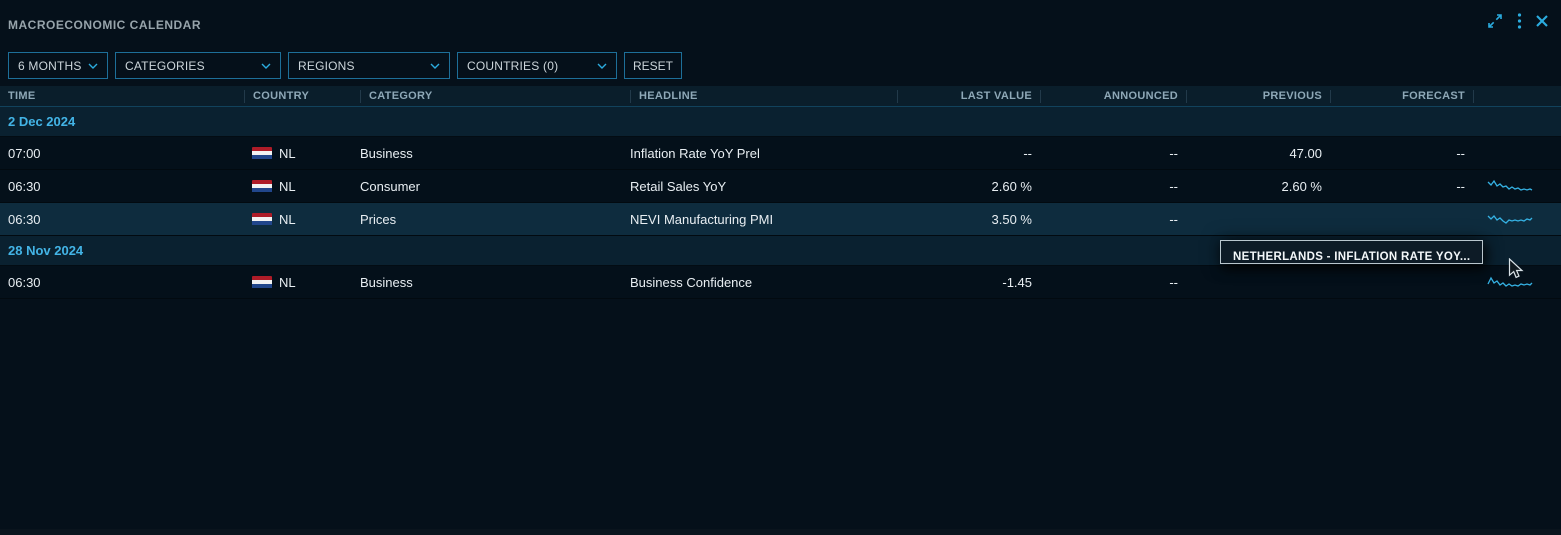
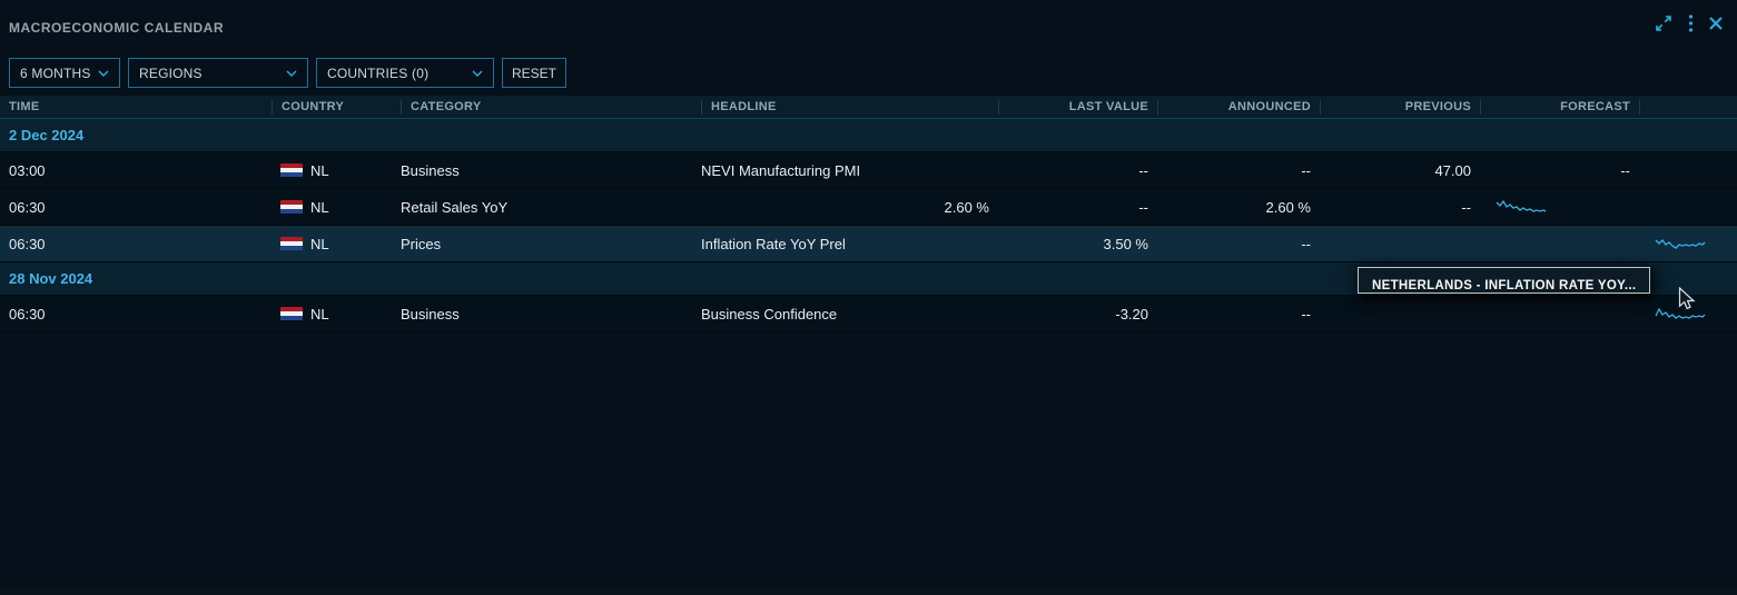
  MACROECONOMIC CALENDAR
  6 MONTHS
- CATEGORIES
  REGIONS
  COUNTRIES (0)
  RESET
  TIME
  COUNTRY
  CATEGORY
  HEADLINE
  LAST VALUE
  ANNOUNCED
  PREVIOUS
  FORECAST
  2 Dec 2024
- 07:00
+ 03:00
  NL
  Business
- Inflation Rate YoY Prel
+ NEVI Manufacturing PMI
  --
  --
  47.00
  --
  06:30
  NL
- Consumer
  Retail Sales YoY
  2.60 %
  --
  2.60 %
  --
  06:30
  NL
  Prices
- NEVI Manufacturing PMI
+ Inflation Rate YoY Prel
  3.50 %
  --
  28 Nov 2024
  06:30
  NL
  Business
  Business Confidence
- -1.45
+ -3.20
  --
  NETHERLANDS - INFLATION RATE YOY...
